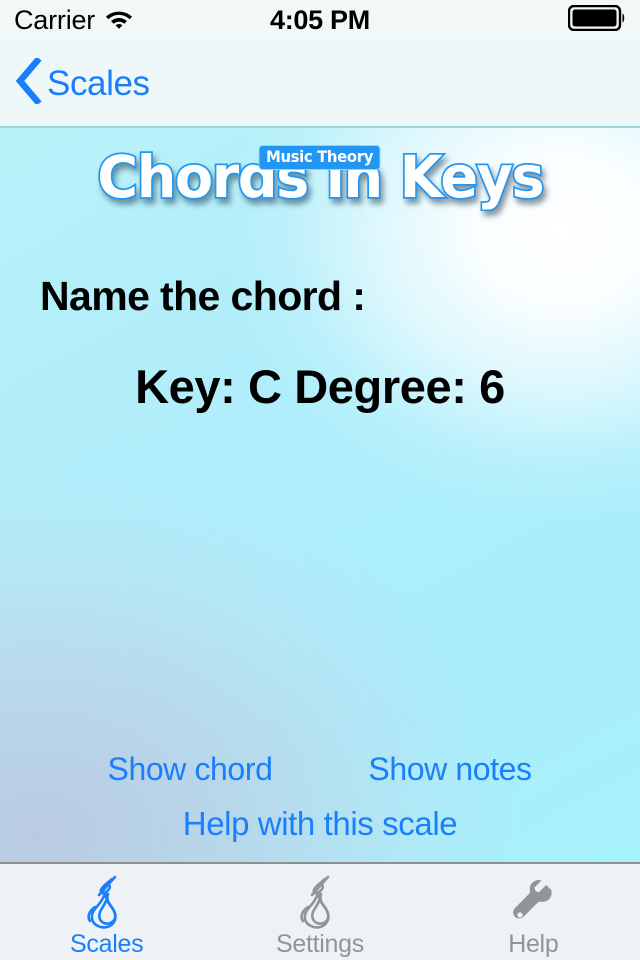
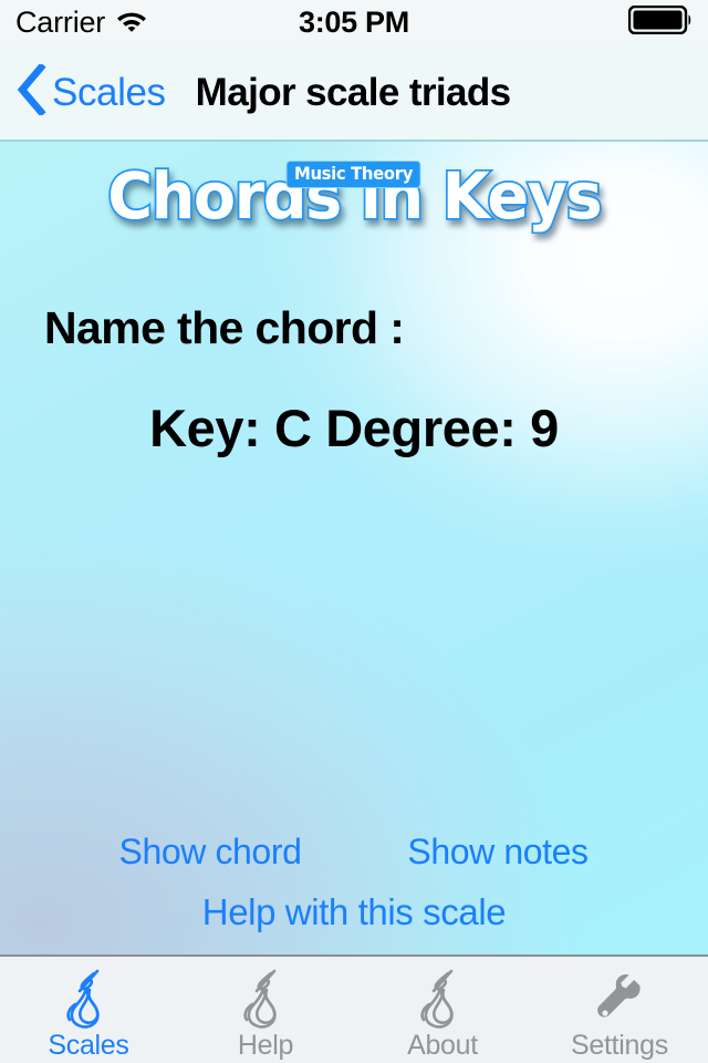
  Carrier
- 4:05 PM
+ 3:05 PM
  Scales
+ Major scale triads
  Chords in Keys
  Music Theory
  Name the chord :
- Key: C Degree: 6
+ Key: C Degree: 9
  Show chord
  Show notes
  Help with this scale
  Scales
- Settings
+ Help
+ About
- Help
+ Settings
